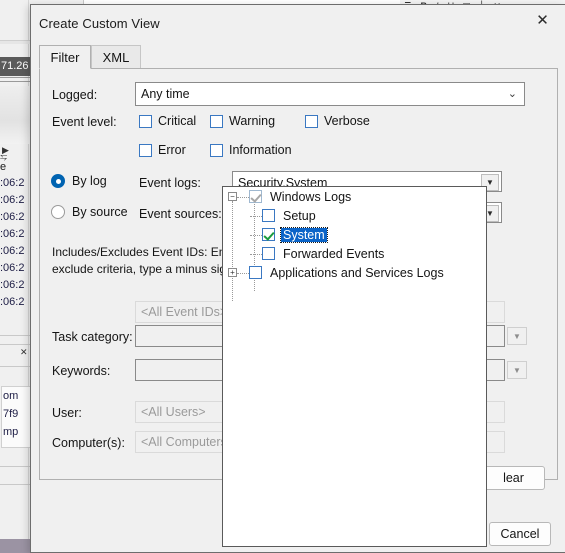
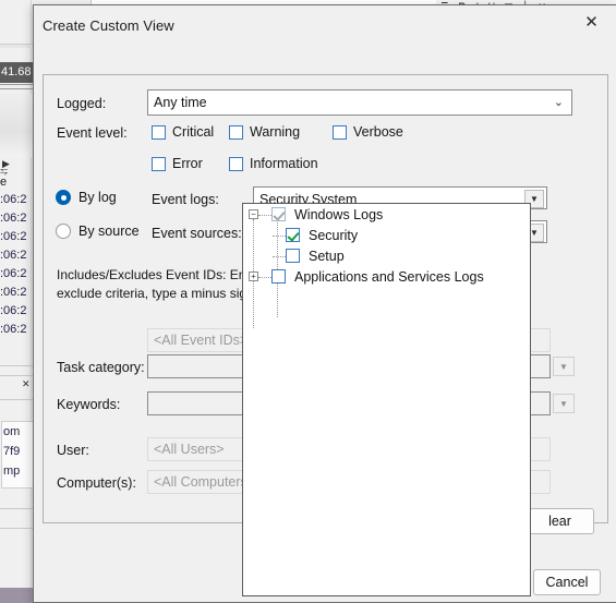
- 71.26
+ 41.68
  ▶
  ⥧
  e
  :06:2
  :06:2
  :06:2
  :06:2
  :06:2
  :06:2
  :06:2
  :06:2
  ✕
  om
  7f9
  mp
  Create Custom View
  ✕
- Filter
- XML
  Logged:
  Any time
  ⌄
  Event level:
  Critical
  Warning
  Verbose
  Error
  Information
  By log
  By source
  Event logs:
  Security,System
  ▼
  Event sources:
  ▼
  Includes/Excludes Event IDs: E
  exclude criteria, type a minus si
  <All Event IDs
  Task category:
  ▼
  Keywords:
  ▼
  User:
  <All Users>
  Computer(s):
  <All Computer
  lear
  Cancel
  −
  Windows Logs
+ Security
  Setup
- System
- Forwarded Events
  +
  Applications and Services Logs
